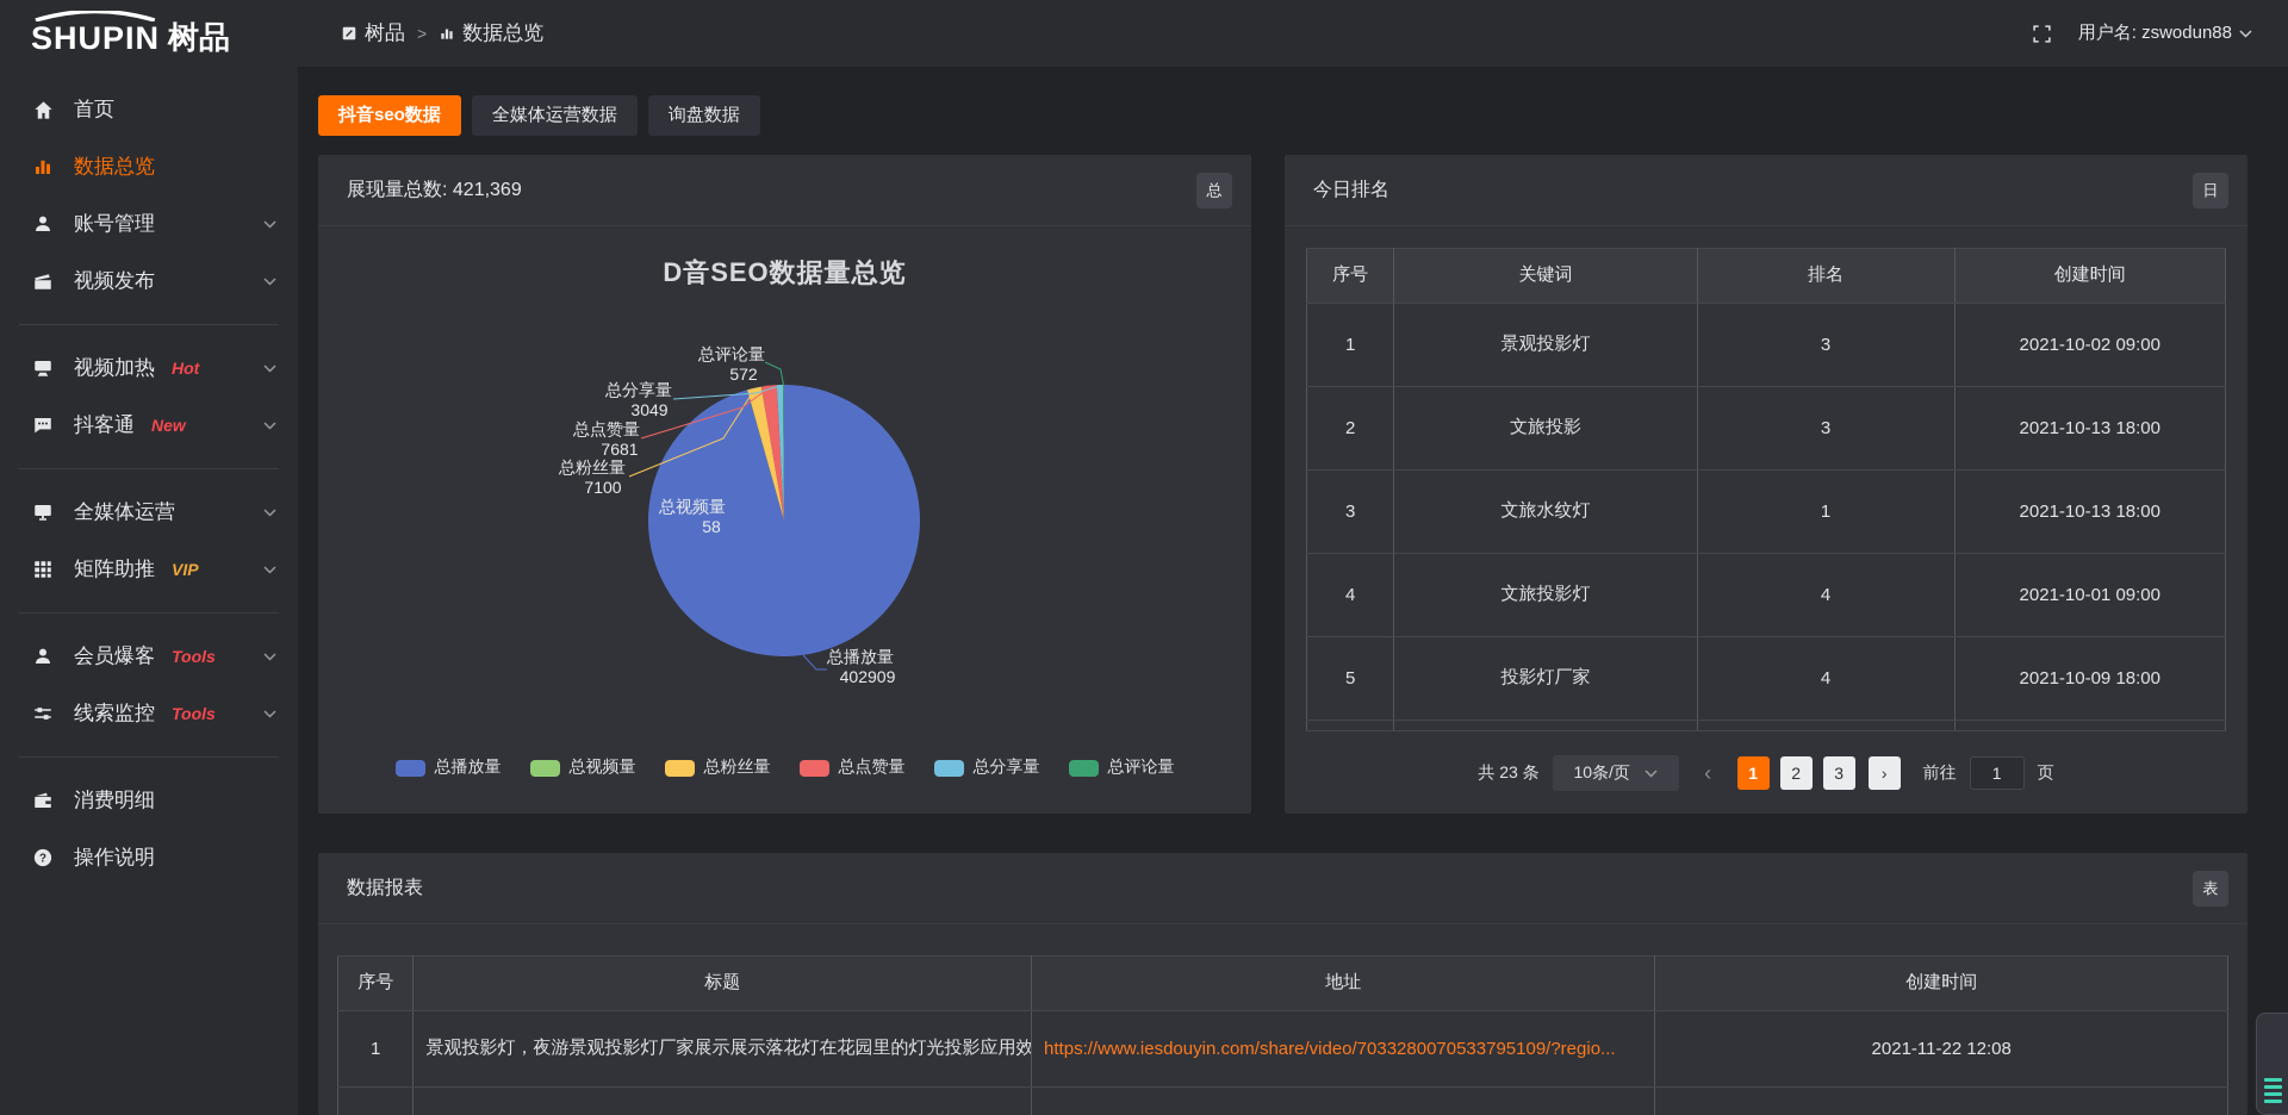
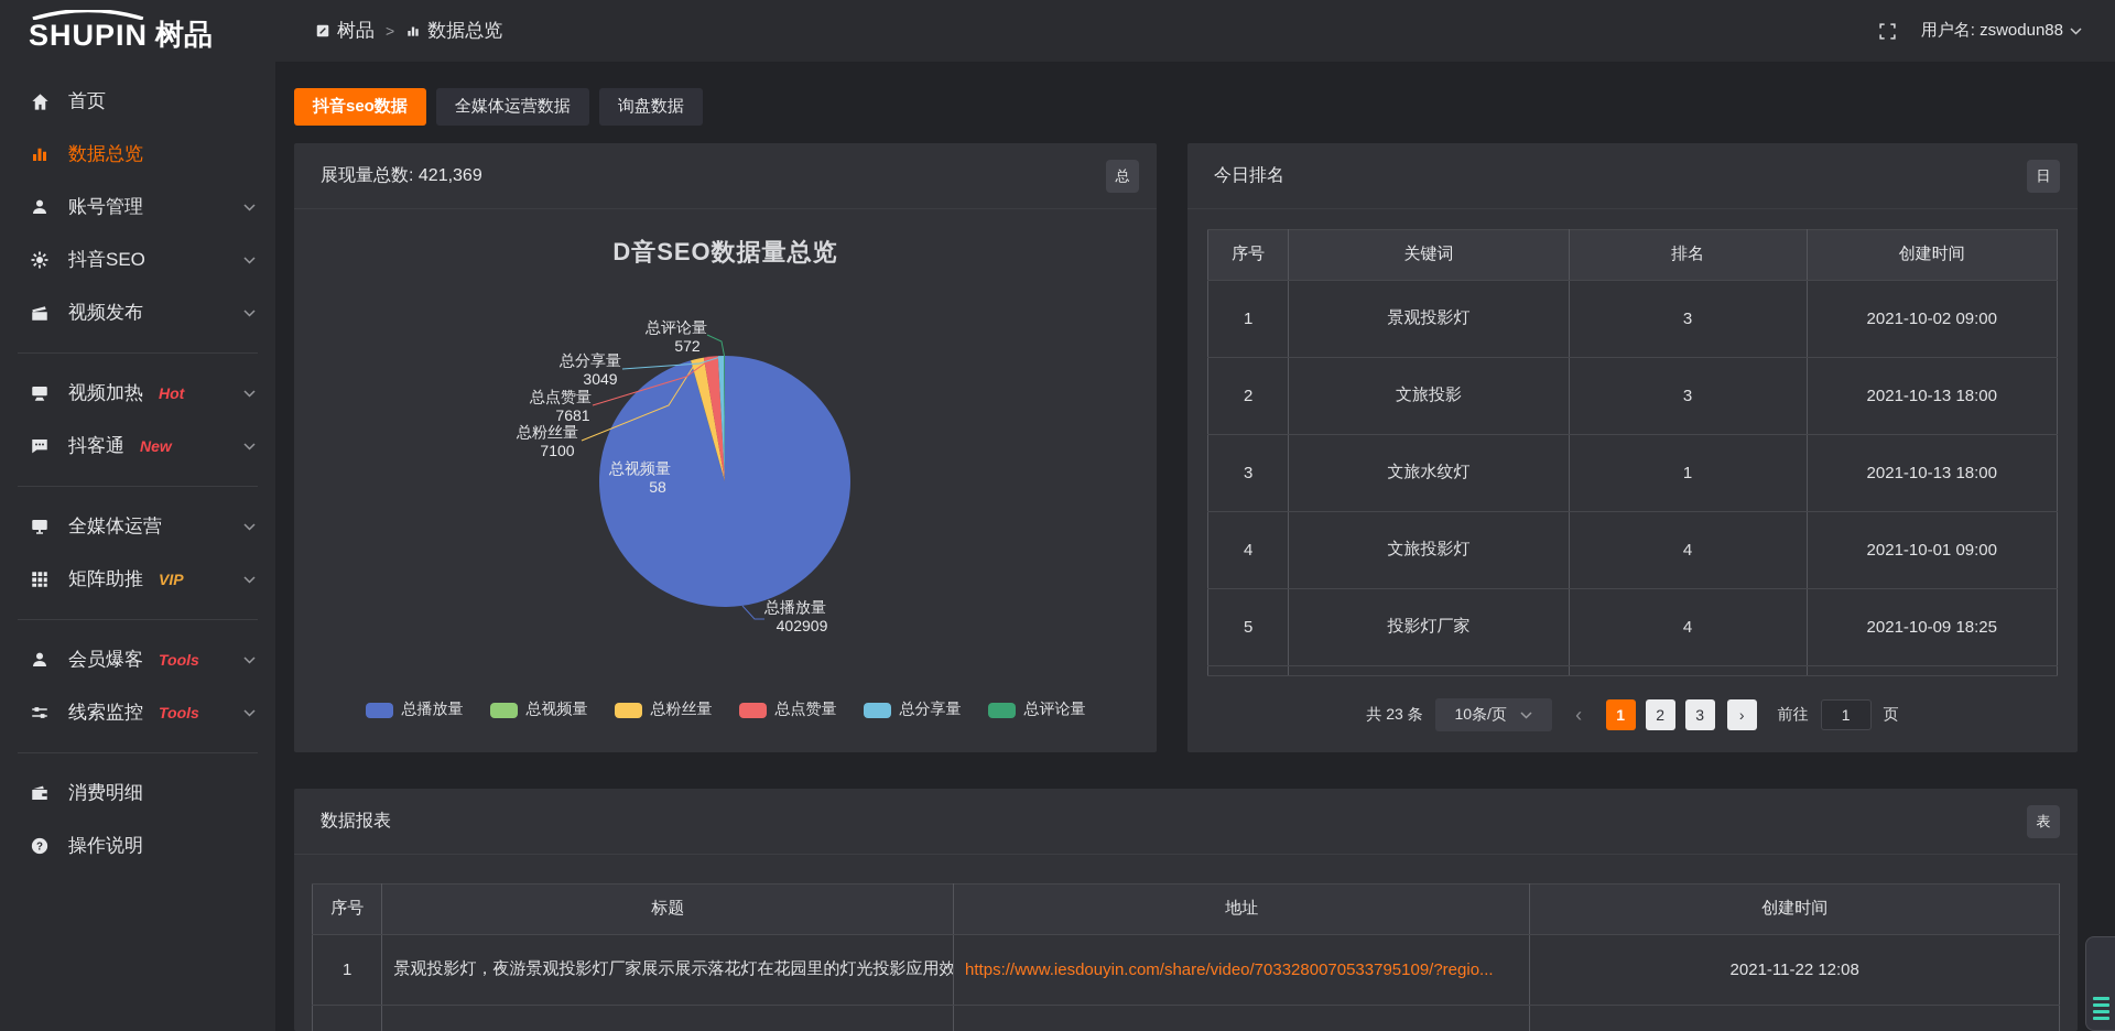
  SHUPIN
  树品
  树品
  >
  数据总览
  用户名: zswodun88
  首页
  数据总览
  账号管理
+ 抖音SEO
  视频发布
  视频加热
  Hot
  抖客通
  New
  全媒体运营
  矩阵助推
  VIP
  会员爆客
  Tools
  线索监控
  Tools
  消费明细
  ?
  操作说明
  抖音seo数据
  全媒体运营数据
  询盘数据
  展现量总数: 421,369
  总
  D音SEO数据量总览
  总播放量
  402909
  总视频量
  58
  总粉丝量
  7100
  总点赞量
  7681
  总分享量
  3049
  总评论量
  572
  总播放量
  总视频量
  总粉丝量
  总点赞量
  总分享量
  总评论量
  今日排名
  日
  序号	关键词	排名	创建时间
  1	景观投影灯	3	2021-10-02 09:00
  2	文旅投影	3	2021-10-13 18:00
  3	文旅水纹灯	1	2021-10-13 18:00
  4	文旅投影灯	4	2021-10-01 09:00
- 5	投影灯厂家	4	2021-10-09 18:00
+ 5	投影灯厂家	4	2021-10-09 18:25
  共 23 条
  10条/页
  ‹
  1
  2
  3
  ›
  前往
  1
  页
  数据报表
  表
  序号	标题	地址	创建时间
  1	景观投影灯，夜游景观投影灯厂家展示展示落花灯在花园里的灯光投影应用效	https://www.iesdouyin.com/share/video/7033280070533795109/?regio...	2021-11-22 12:08
